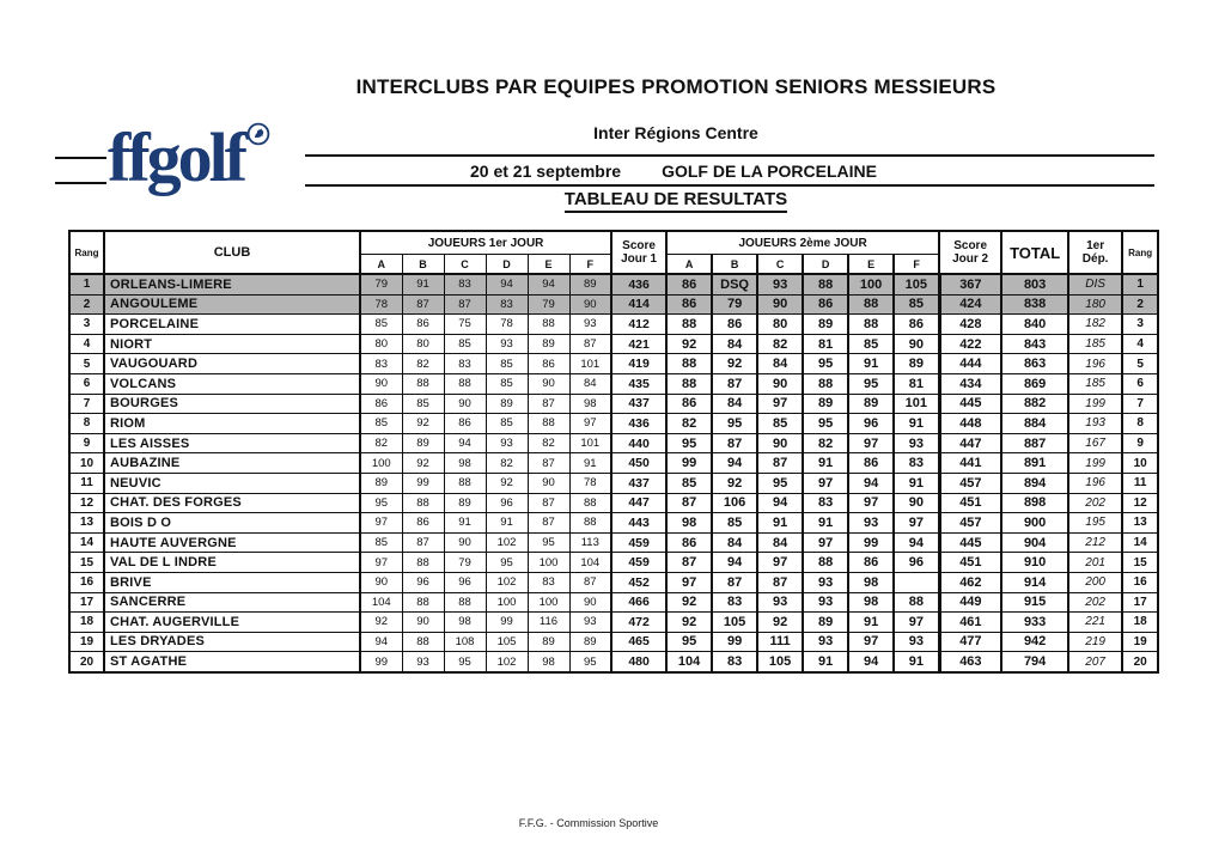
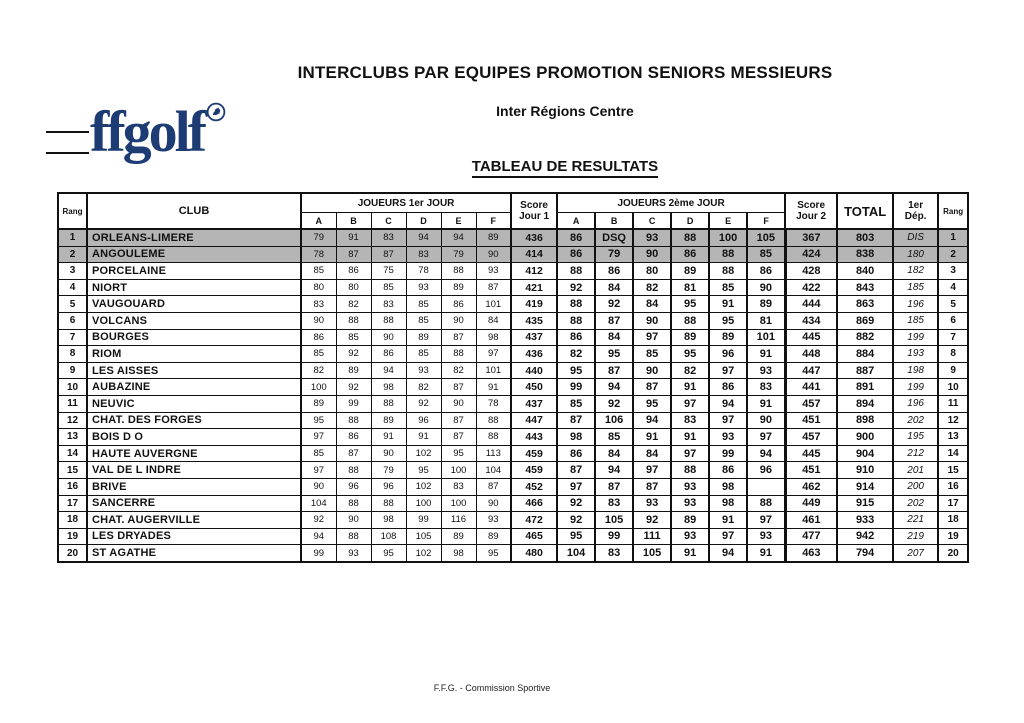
  INTERCLUBS PAR EQUIPES PROMOTION SENIORS MESSIEURS
  Inter Régions Centre
  ffgolf
- 20 et 21 septembre
- GOLF DE LA PORCELAINE
  TABLEAU DE RESULTATS
  Rang	CLUB	JOUEURS 1er JOUR	Score Jour 1	JOUEURS 2ème JOUR	Score Jour 2	TOTAL	1er Dép.	Rang
  A	B	C	D	E	F	A	B	C	D	E	F
  1	ORLEANS-LIMERE	79	91	83	94	94	89	436	86	DSQ	93	88	100	105	367	803	DIS	1
  2	ANGOULEME	78	87	87	83	79	90	414	86	79	90	86	88	85	424	838	180	2
  3	PORCELAINE	85	86	75	78	88	93	412	88	86	80	89	88	86	428	840	182	3
  4	NIORT	80	80	85	93	89	87	421	92	84	82	81	85	90	422	843	185	4
  5	VAUGOUARD	83	82	83	85	86	101	419	88	92	84	95	91	89	444	863	196	5
  6	VOLCANS	90	88	88	85	90	84	435	88	87	90	88	95	81	434	869	185	6
  7	BOURGES	86	85	90	89	87	98	437	86	84	97	89	89	101	445	882	199	7
  8	RIOM	85	92	86	85	88	97	436	82	95	85	95	96	91	448	884	193	8
- 9	LES AISSES	82	89	94	93	82	101	440	95	87	90	82	97	93	447	887	167	9
+ 9	LES AISSES	82	89	94	93	82	101	440	95	87	90	82	97	93	447	887	198	9
  10	AUBAZINE	100	92	98	82	87	91	450	99	94	87	91	86	83	441	891	199	10
  11	NEUVIC	89	99	88	92	90	78	437	85	92	95	97	94	91	457	894	196	11
  12	CHAT. DES FORGES	95	88	89	96	87	88	447	87	106	94	83	97	90	451	898	202	12
  13	BOIS D O	97	86	91	91	87	88	443	98	85	91	91	93	97	457	900	195	13
  14	HAUTE AUVERGNE	85	87	90	102	95	113	459	86	84	84	97	99	94	445	904	212	14
  15	VAL DE L INDRE	97	88	79	95	100	104	459	87	94	97	88	86	96	451	910	201	15
  16	BRIVE	90	96	96	102	83	87	452	97	87	87	93	98		462	914	200	16
  17	SANCERRE	104	88	88	100	100	90	466	92	83	93	93	98	88	449	915	202	17
  18	CHAT. AUGERVILLE	92	90	98	99	116	93	472	92	105	92	89	91	97	461	933	221	18
  19	LES DRYADES	94	88	108	105	89	89	465	95	99	111	93	97	93	477	942	219	19
  20	ST AGATHE	99	93	95	102	98	95	480	104	83	105	91	94	91	463	794	207	20
  F.F.G. - Commission Sportive
